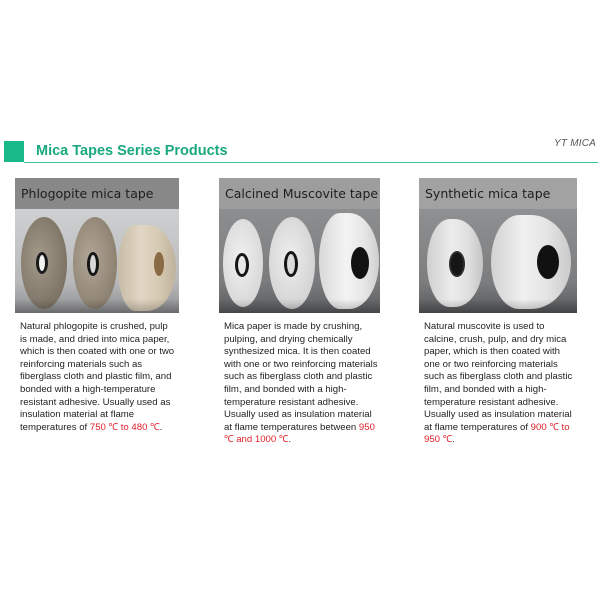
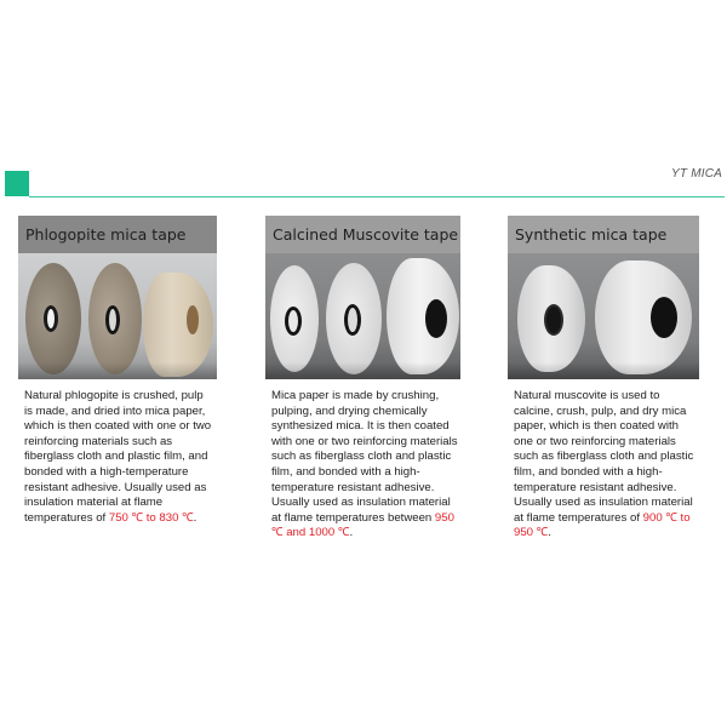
- Mica Tapes Series Products
  YT MICA
  Phlogopite mica tape
- Natural phlogopite is crushed, pulp is made, and dried into mica paper, which is then coated with one or two reinforcing materials such as fiberglass cloth and plastic film, and bonded with a high-temperature resistant adhesive. Usually used as insulation material at flame temperatures of 750 ℃ to 480 ℃.
+ Natural phlogopite is crushed, pulp is made, and dried into mica paper, which is then coated with one or two reinforcing materials such as fiberglass cloth and plastic film, and bonded with a high-temperature resistant adhesive. Usually used as insulation material at flame temperatures of 750 ℃ to 830 ℃.
  Calcined Muscovite tape
  Mica paper is made by crushing, pulping, and drying chemically synthesized mica. It is then coated with one or two reinforcing materials such as fiberglass cloth and plastic film, and bonded with a high-temperature resistant adhesive. Usually used as insulation material at flame temperatures between 950 ℃ and 1000 ℃.
  Synthetic mica tape
  Natural muscovite is used to calcine, crush, pulp, and dry mica paper, which is then coated with one or two reinforcing materials such as fiberglass cloth and plastic film, and bonded with a high-temperature resistant adhesive. Usually used as insulation material at flame temperatures of 900 ℃ to 950 ℃.
